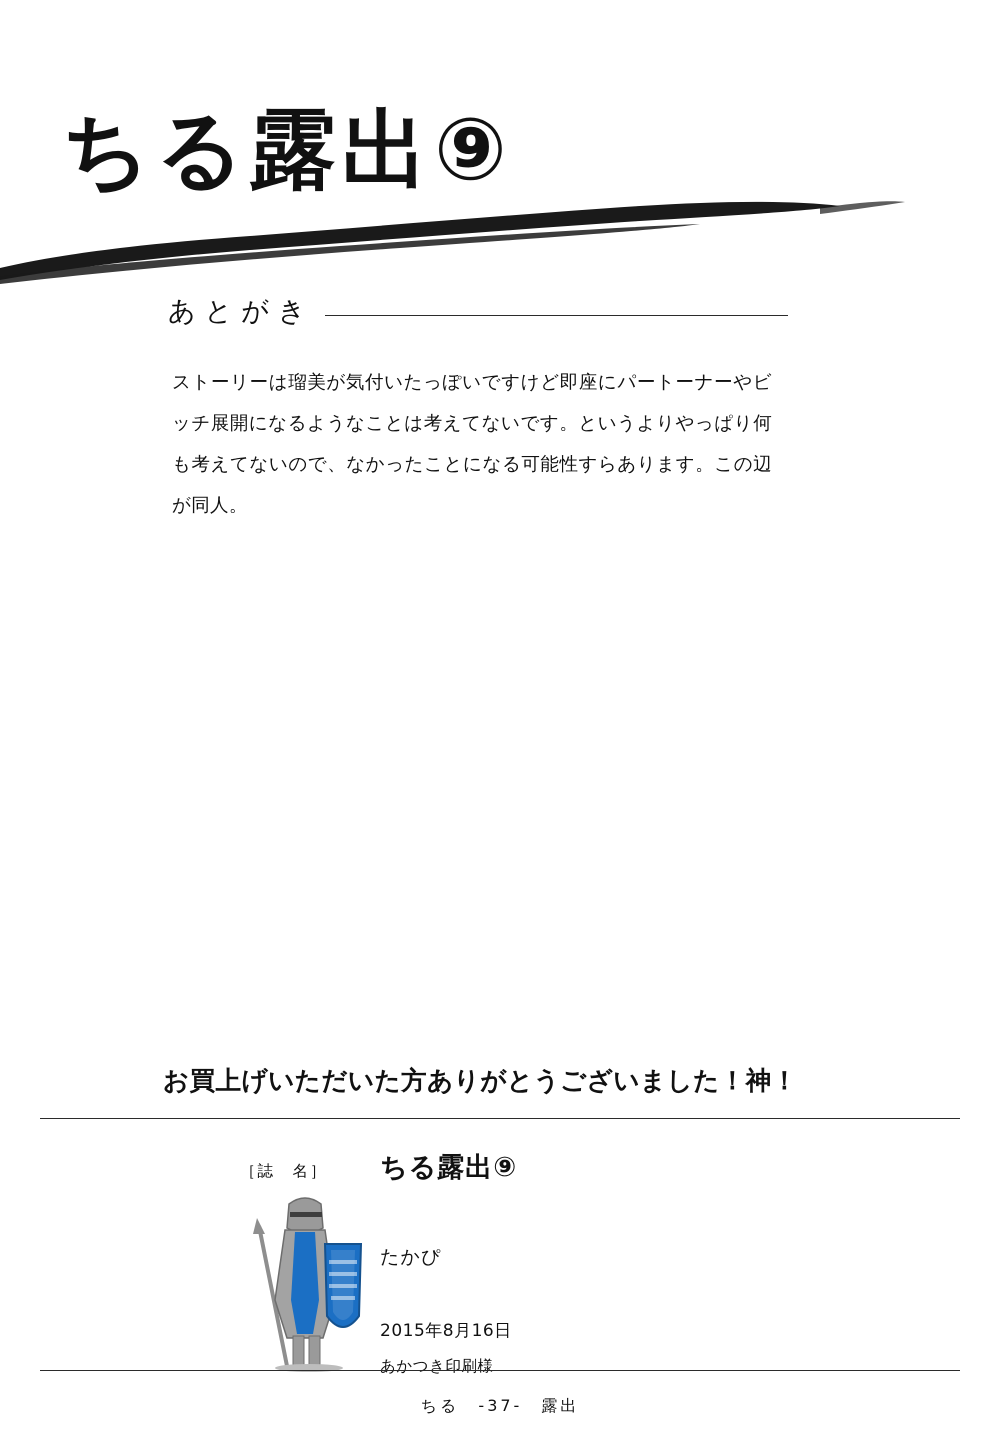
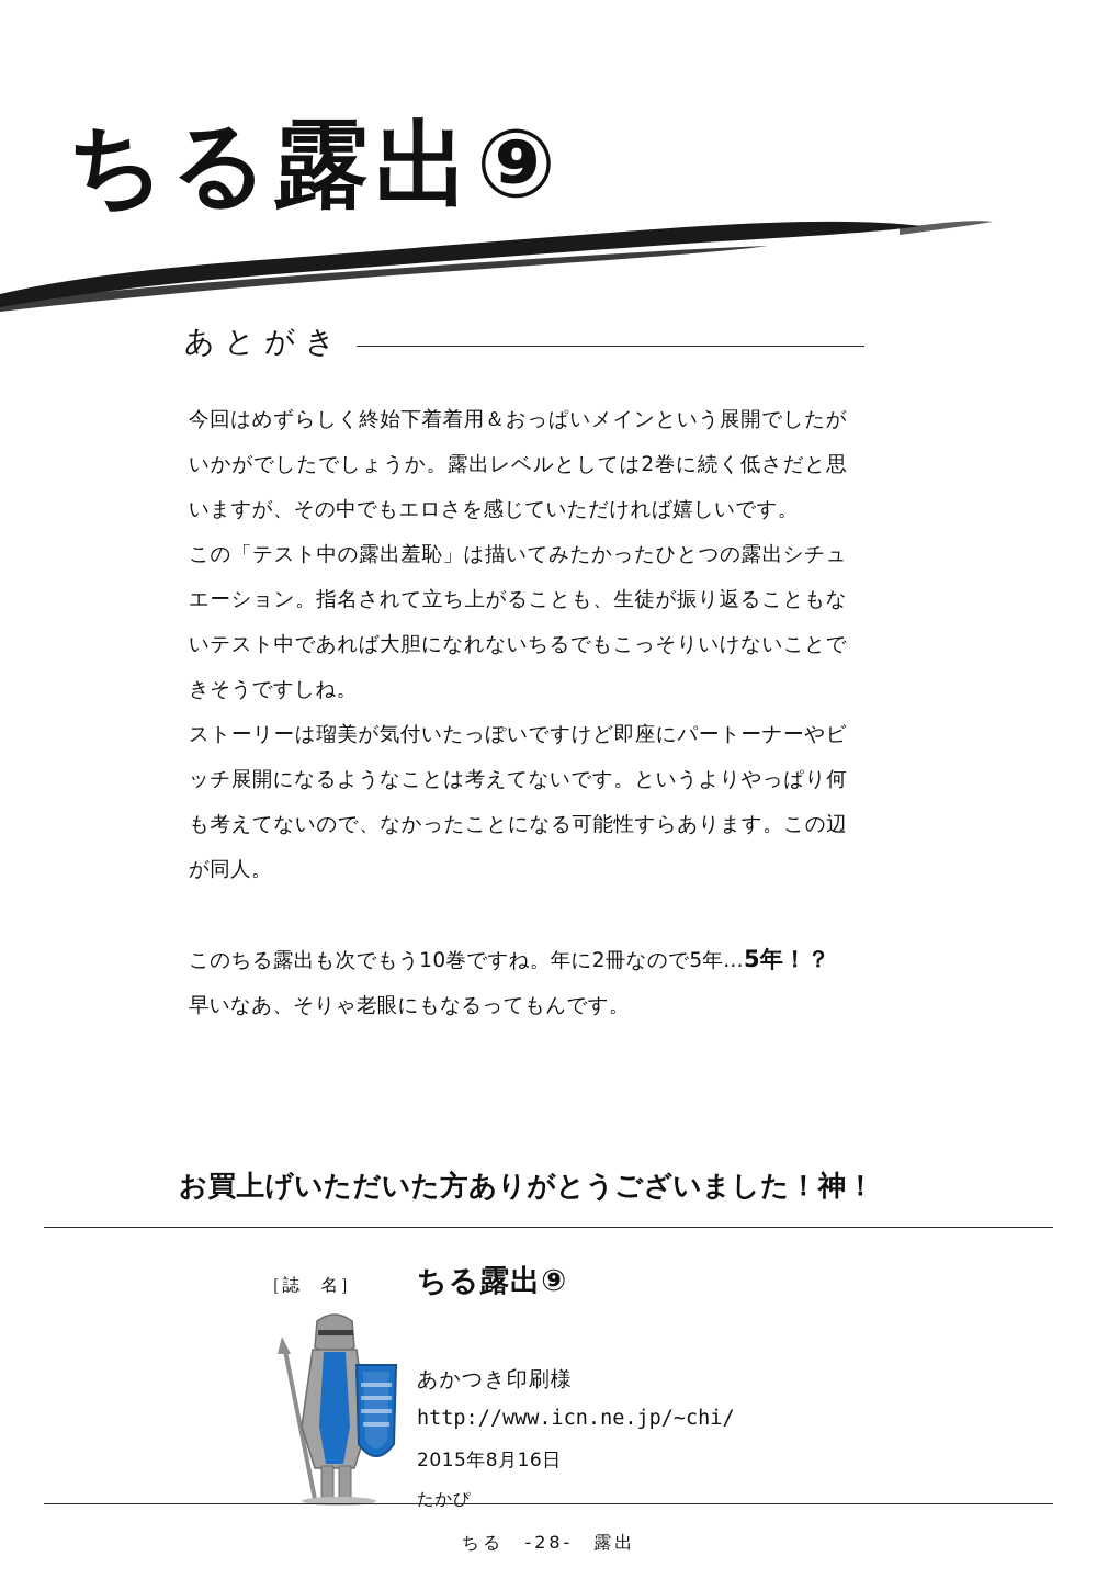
  ちる露出⑨
  あとがき
+ 今回はめずらしく終始下着着用＆おっぱいメインという展開でしたがいかがでしたでしょうか。露出レベルとしては2巻に続く低さだと思いますが、その中でもエロさを感じていただければ嬉しいです。
+ この「テスト中の露出羞恥」は描いてみたかったひとつの露出シチュエーション。指名されて立ち上がることも、生徒が振り返ることもないテスト中であれば大胆になれないちるでもこっそりいけないことできそうですしね。
  ストーリーは瑠美が気付いたっぽいですけど即座にパートーナーやビッチ展開になるようなことは考えてないです。というよりやっぱり何も考えてないので、なかったことになる可能性すらあります。この辺が同人。
+ このちる露出も次でもう10巻ですね。年に2冊なので5年…5年！？
+ 早いなあ、そりゃ老眼にもなるってもんです。
  お買上げいただいた方ありがとうございました！神！
  ［誌 名］
  ちる露出⑨
- たかぴ
+ あかつき印刷様
+ http://www.icn.ne.jp/~chi/
  2015年8月16日
- あかつき印刷様
+ たかぴ
- ちる -37- 露出
+ ちる -28- 露出
